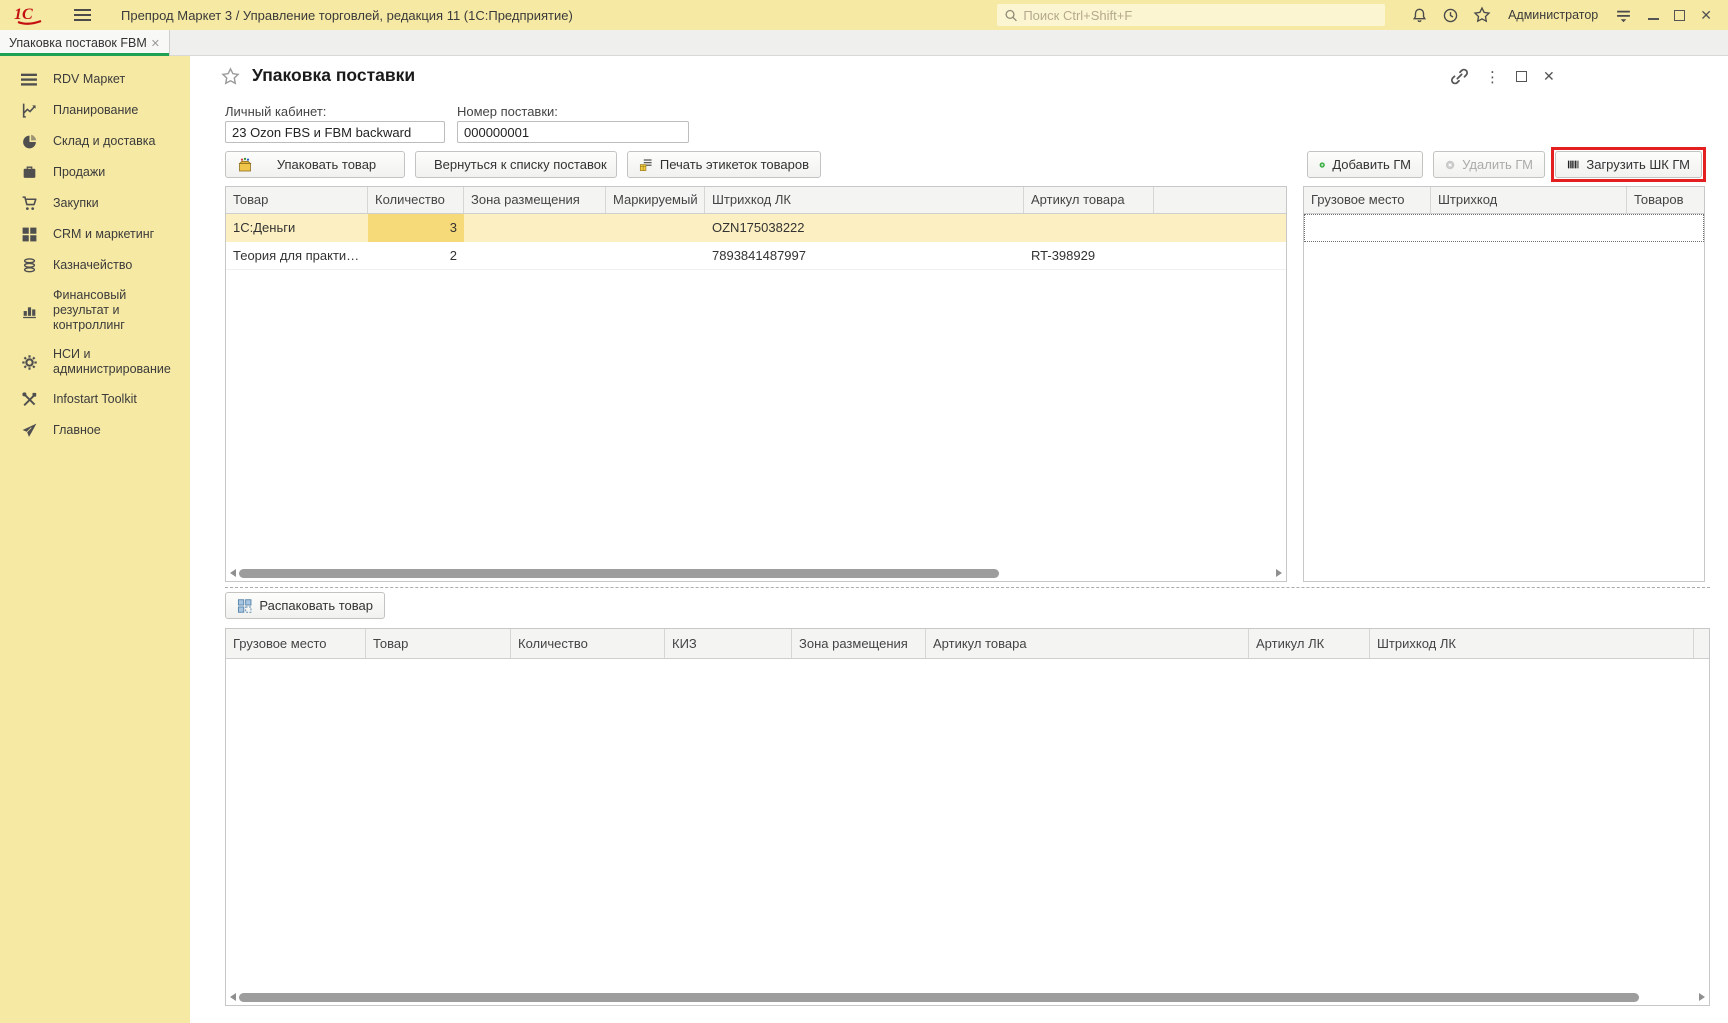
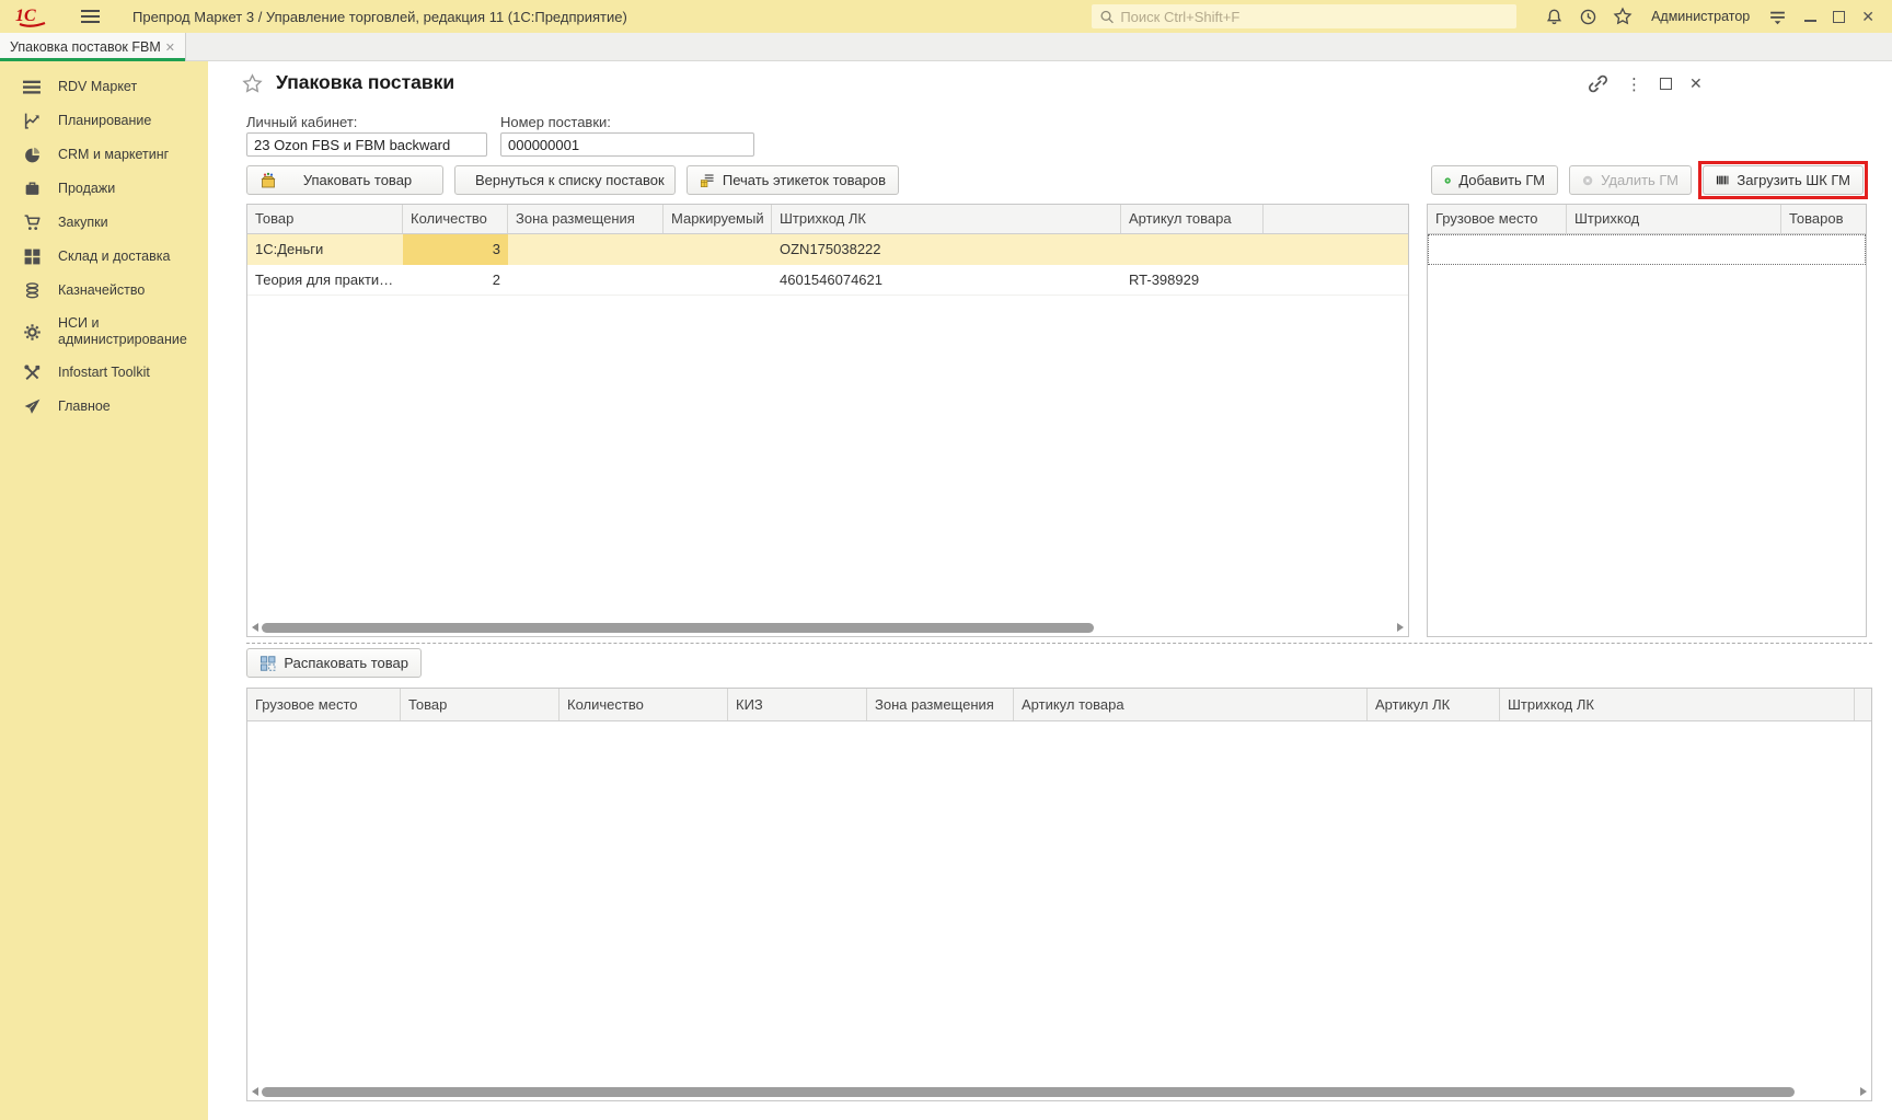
  1С
  Препрод Маркет 3 / Управление торговлей, редакция 11 (1С:Предприятие)
  Поиск Ctrl+Shift+F
  Администратор
  ✕
  Упаковка поставок FBM
  ✕
  RDV Маркет
  Планирование
- Склад и доставка
+ CRM и маркетинг
  Продажи
  Закупки
- CRM и маркетинг
+ Склад и доставка
  Казначейство
- Финансовый результат и контроллинг
  НСИ и администрирование
  Infostart Toolkit
  Главное
  Упаковка поставки
  ⋮
  ✕
  Личный кабинет:
  23 Ozon FBS и FBM backward
  Номер поставки:
  000000001
  Упаковать товар
  Вернуться к списку поставок
  Печать этикеток товаров
  Добавить ГМ
  Удалить ГМ
  Загрузить ШК ГМ
  Товар
  Количество
  Зона размещения
  Маркируемый
  Штрихкод ЛК
  Артикул товара
  1С:Деньги
  3
  OZN175038222
  Теория для практи…
  2
- 7893841487997
+ 4601546074621
  RT-398929
  Грузовое место
  Штрихкод
  Товаров
  Распаковать товар
  Грузовое место
  Товар
  Количество
  КИЗ
  Зона размещения
  Артикул товара
  Артикул ЛК
  Штрихкод ЛК
